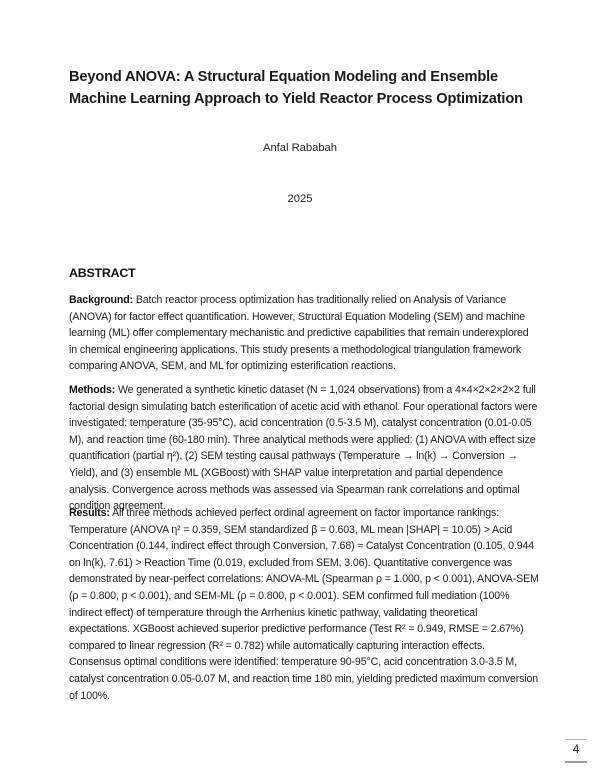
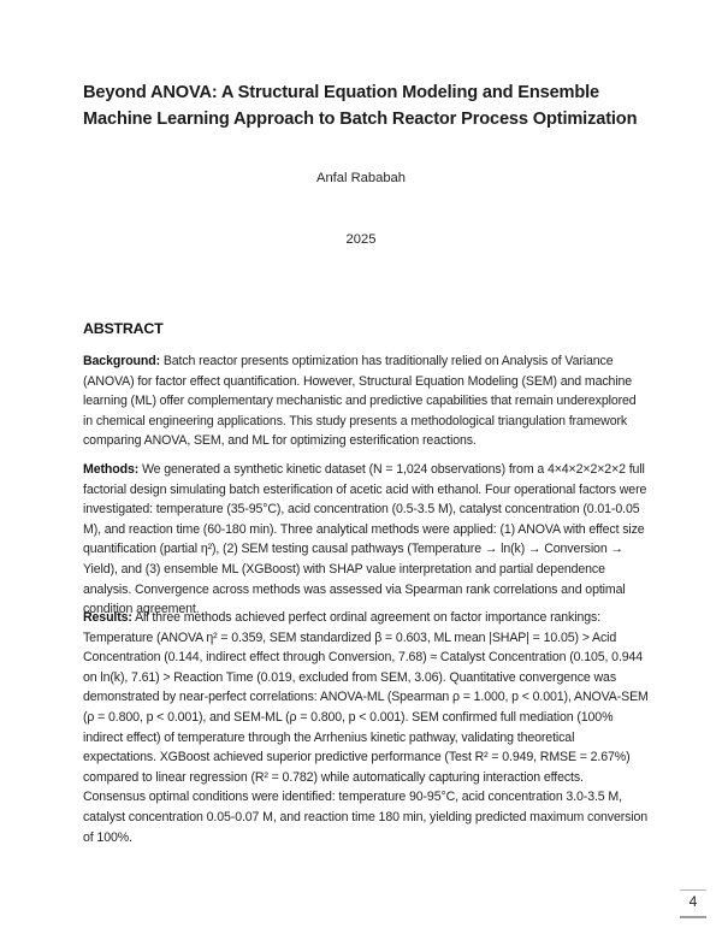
- Beyond ANOVA: A Structural Equation Modeling and Ensemble Machine Learning Approach to Yield Reactor Process Optimization
+ Beyond ANOVA: A Structural Equation Modeling and Ensemble Machine Learning Approach to Batch Reactor Process Optimization
  Anfal Rababah
  2025
  ABSTRACT
- Background: Batch reactor process optimization has traditionally relied on Analysis of Variance (ANOVA) for factor effect quantification. However, Structural Equation Modeling (SEM) and machine learning (ML) offer complementary mechanistic and predictive capabilities that remain underexplored in chemical engineering applications. This study presents a methodological triangulation framework comparing ANOVA, SEM, and ML for optimizing esterification reactions.
+ Background: Batch reactor presents optimization has traditionally relied on Analysis of Variance (ANOVA) for factor effect quantification. However, Structural Equation Modeling (SEM) and machine learning (ML) offer complementary mechanistic and predictive capabilities that remain underexplored in chemical engineering applications. This study presents a methodological triangulation framework comparing ANOVA, SEM, and ML for optimizing esterification reactions.
  Methods: We generated a synthetic kinetic dataset (N = 1,024 observations) from a 4×4×2×2×2×2 full factorial design simulating batch esterification of acetic acid with ethanol. Four operational factors were investigated: temperature (35-95°C), acid concentration (0.5-3.5 M), catalyst concentration (0.01-0.05 M), and reaction time (60-180 min). Three analytical methods were applied: (1) ANOVA with effect size quantification (partial η²), (2) SEM testing causal pathways (Temperature → ln(k) → Conversion → Yield), and (3) ensemble ML (XGBoost) with SHAP value interpretation and partial dependence analysis. Convergence across methods was assessed via Spearman rank correlations and optimal condition agreement.
  Results: All three methods achieved perfect ordinal agreement on factor importance rankings: Temperature (ANOVA η² = 0.359, SEM standardized β = 0.603, ML mean |SHAP| = 10.05) > Acid Concentration (0.144, indirect effect through Conversion, 7.68) ≈ Catalyst Concentration (0.105, 0.944 on ln(k), 7.61) > Reaction Time (0.019, excluded from SEM, 3.06). Quantitative convergence was demonstrated by near-perfect correlations: ANOVA-ML (Spearman ρ = 1.000, p < 0.001), ANOVA-SEM (ρ = 0.800, p < 0.001), and SEM-ML (ρ = 0.800, p < 0.001). SEM confirmed full mediation (100% indirect effect) of temperature through the Arrhenius kinetic pathway, validating theoretical expectations. XGBoost achieved superior predictive performance (Test R² = 0.949, RMSE = 2.67%) compared to linear regression (R² = 0.782) while automatically capturing interaction effects. Consensus optimal conditions were identified: temperature 90-95°C, acid concentration 3.0-3.5 M, catalyst concentration 0.05-0.07 M, and reaction time 180 min, yielding predicted maximum conversion of 100%.
  4
